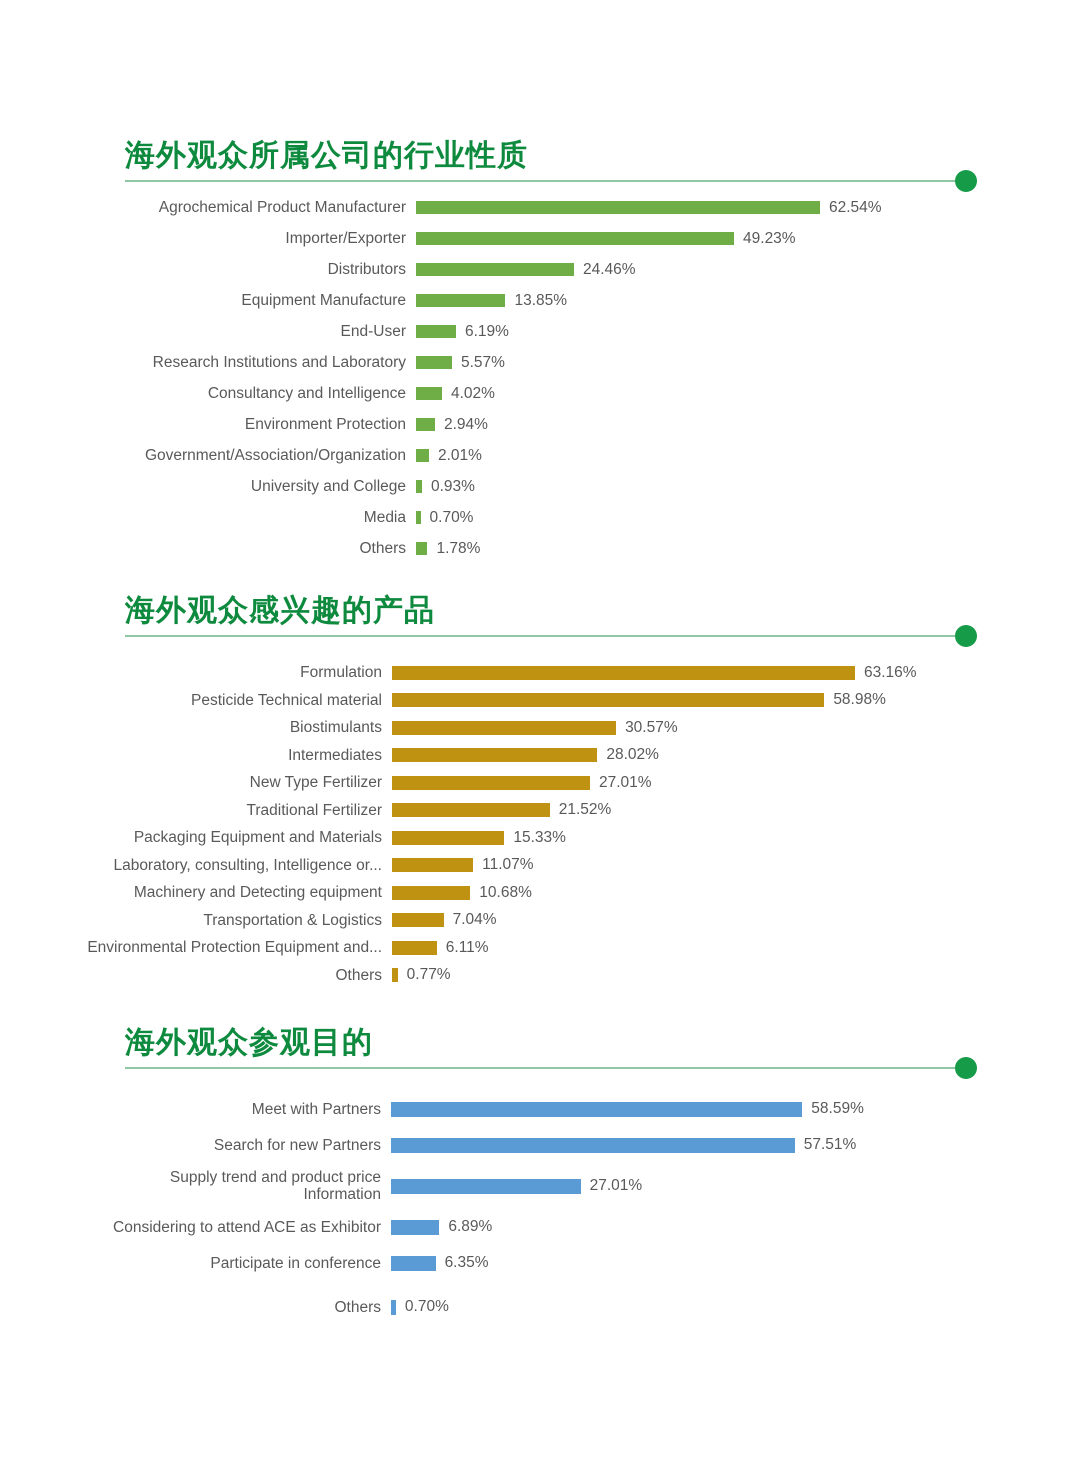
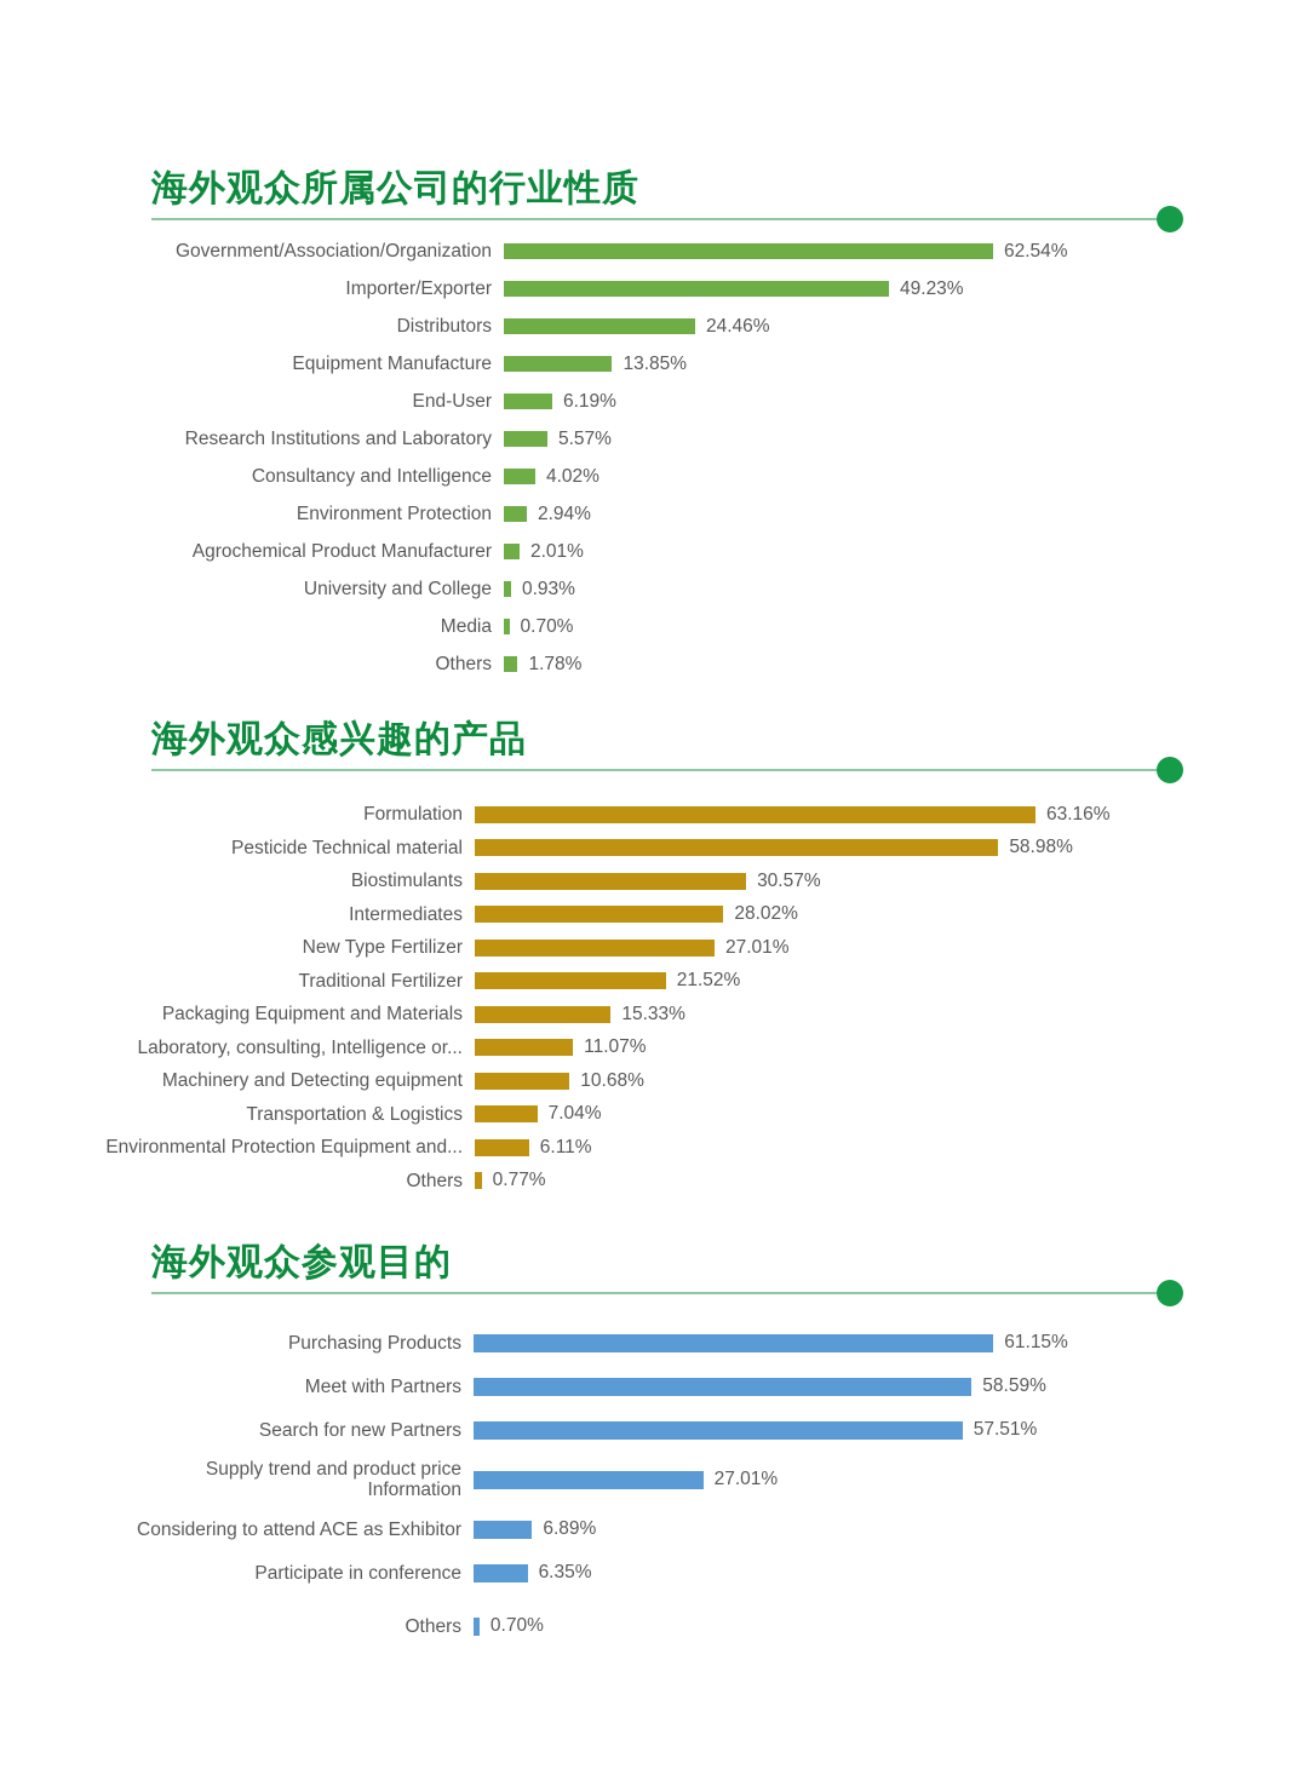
  海外观众所属公司的行业性质
- Agrochemical Product Manufacturer
+ Government/Association/Organization
  62.54%
  Importer/Exporter
  49.23%
  Distributors
  24.46%
  Equipment Manufacture
  13.85%
  End-User
  6.19%
  Research Institutions and Laboratory
  5.57%
  Consultancy and Intelligence
  4.02%
  Environment Protection
  2.94%
- Government/Association/Organization
+ Agrochemical Product Manufacturer
  2.01%
  University and College
  0.93%
  Media
  0.70%
  Others
  1.78%
  海外观众感兴趣的产品
  Formulation
  63.16%
  Pesticide Technical material
  58.98%
  Biostimulants
  30.57%
  Intermediates
  28.02%
  New Type Fertilizer
  27.01%
  Traditional Fertilizer
  21.52%
  Packaging Equipment and Materials
  15.33%
  Laboratory, consulting, Intelligence or...
  11.07%
  Machinery and Detecting equipment
  10.68%
  Transportation & Logistics
  7.04%
  Environmental Protection Equipment and...
  6.11%
  Others
  0.77%
  海外观众参观目的
+ Purchasing Products
+ 61.15%
  Meet with Partners
  58.59%
  Search for new Partners
  57.51%
  Supply trend and product price
  Information
  27.01%
  Considering to attend ACE as Exhibitor
  6.89%
  Participate in conference
  6.35%
  Others
  0.70%
